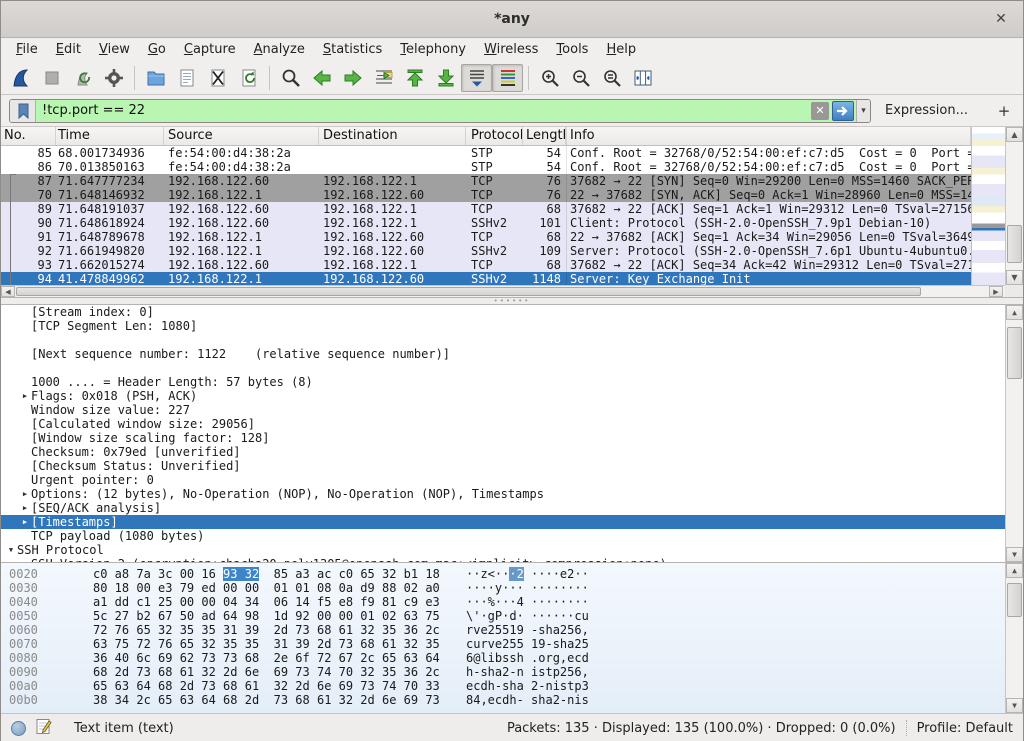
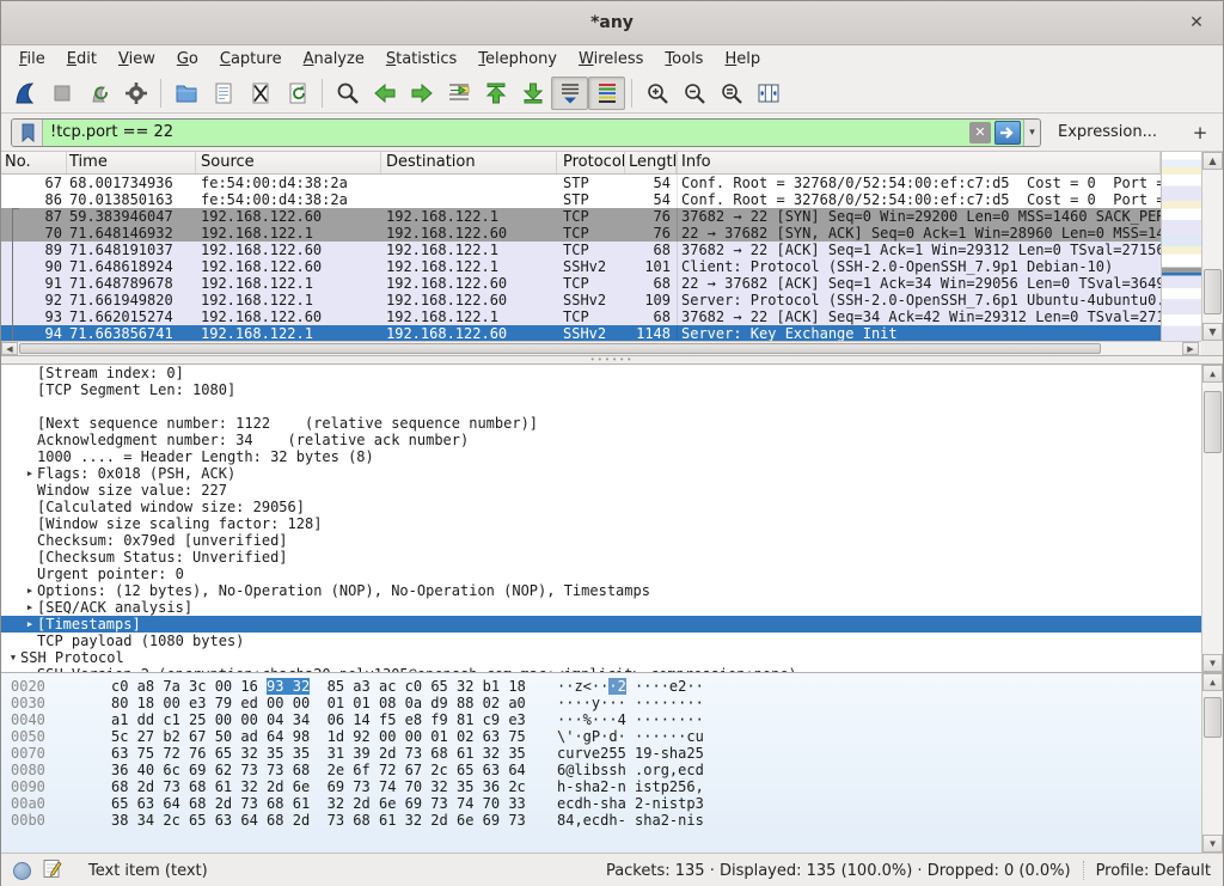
  *any
  ✕
  File
  Edit
  View
  Go
  Capture
  Analyze
  Statistics
  Telephony
  Wireless
  Tools
  Help
  !tcp.port == 22
  ✕
  ▾
  Expression...
  +
  No.
  Time
  Source
  Destination
  Protocol
  Lengt
  Info
- 85
+ 67
  68.001734936
  fe:54:00:d4:38:2a
  STP
  54
  Conf. Root = 32768/0/52:54:00:ef:c7:d5 Cost = 0 Port
  86
  70.013850163
  fe:54:00:d4:38:2a
  STP
  54
  Conf. Root = 32768/0/52:54:00:ef:c7:d5 Cost = 0 Port
  87
- 71.647777234
+ 59.383946047
  192.168.122.60
  192.168.122.1
  TCP
  76
  37682 → 22 [SYN] Seq=0 Win=29200 Len=0 MSS=1460 SACK_PE
  70
  71.648146932
  192.168.122.1
  192.168.122.60
  TCP
  76
  22 → 37682 [SYN, ACK] Seq=0 Ack=1 Win=28960 Len=0 MSS=1
  89
  71.648191037
  192.168.122.60
  192.168.122.1
  TCP
  68
  37682 → 22 [ACK] Seq=1 Ack=1 Win=29312 Len=0 TSval=2715
  90
  71.648618924
  192.168.122.60
  192.168.122.1
  SSHv2
  101
  Client: Protocol (SSH-2.0-OpenSSH_7.9p1 Debian-10)
  91
  71.648789678
  192.168.122.1
  192.168.122.60
  TCP
  68
  22 → 37682 [ACK] Seq=1 Ack=34 Win=29056 Len=0 TSval=364
  92
  71.661949820
  192.168.122.1
  192.168.122.60
  SSHv2
  109
  Server: Protocol (SSH-2.0-OpenSSH_7.6p1 Ubuntu-4ubuntu0
  93
  71.662015274
  192.168.122.60
  192.168.122.1
  TCP
  68
  37682 → 22 [ACK] Seq=34 Ack=42 Win=29312 Len=0 TSval=27
  94
- 41.478849962
+ 71.663856741
  192.168.122.1
  192.168.122.60
  SSHv2
  1148
  Server: Key Exchange Init
  ▲
  ▼
  ◀
  ▶
  ••••••
  [Stream index: 0]
  [TCP Segment Len: 1080]
  [Next sequence number: 1122 (relative sequence number)]
+ Acknowledgment number: 34 (relative ack number)
- 1000 .... = Header Length: 57 bytes (8)
+ 1000 .... = Header Length: 32 bytes (8)
  ▶
  Flags: 0x018 (PSH, ACK)
  Window size value: 227
  [Calculated window size: 29056]
  [Window size scaling factor: 128]
  Checksum: 0x79ed [unverified]
  [Checksum Status: Unverified]
  Urgent pointer: 0
  ▶
  Options: (12 bytes), No-Operation (NOP), No-Operation (NOP), Timestamps
  ▶
  [SEQ/ACK analysis]
  ▶
  [Timestamps]
  TCP payload (1080 bytes)
  ▼
  SSH Protocol
  ▲
  ▼
  0020
  c0 a8 7a 3c 00 16 93 32 85 a3 ac c0 65 32 b1 18
  ··z<···2 ····e2··
  0030
  80 18 00 e3 79 ed 00 00 01 01 08 0a d9 88 02 a0
  ····y··· ········
  0040
  a1 dd c1 25 00 00 04 34 06 14 f5 e8 f9 81 c9 e3
  ···%···4 ········
  0050
  5c 27 b2 67 50 ad 64 98 1d 92 00 00 01 02 63 75
  \'·gP·d· ······cu
- 0060
- 72 76 65 32 35 35 31 39 2d 73 68 61 32 35 36 2c
- rve25519 -sha256,
  0070
  63 75 72 76 65 32 35 35 31 39 2d 73 68 61 32 35
  curve255 19-sha25
  0080
  36 40 6c 69 62 73 73 68 2e 6f 72 67 2c 65 63 64
  6@libssh .org,ecd
  0090
  68 2d 73 68 61 32 2d 6e 69 73 74 70 32 35 36 2c
  h-sha2-n istp256,
  00a0
  65 63 64 68 2d 73 68 61 32 2d 6e 69 73 74 70 33
  ecdh-sha 2-nistp3
  00b0
  38 34 2c 65 63 64 68 2d 73 68 61 32 2d 6e 69 73
  84,ecdh- sha2-nis
  ▲
  ▼
  Text item (text)
  Packets: 135 · Displayed: 135 (100.0%) · Dropped: 0 (0.0%)
  Profile: Default
